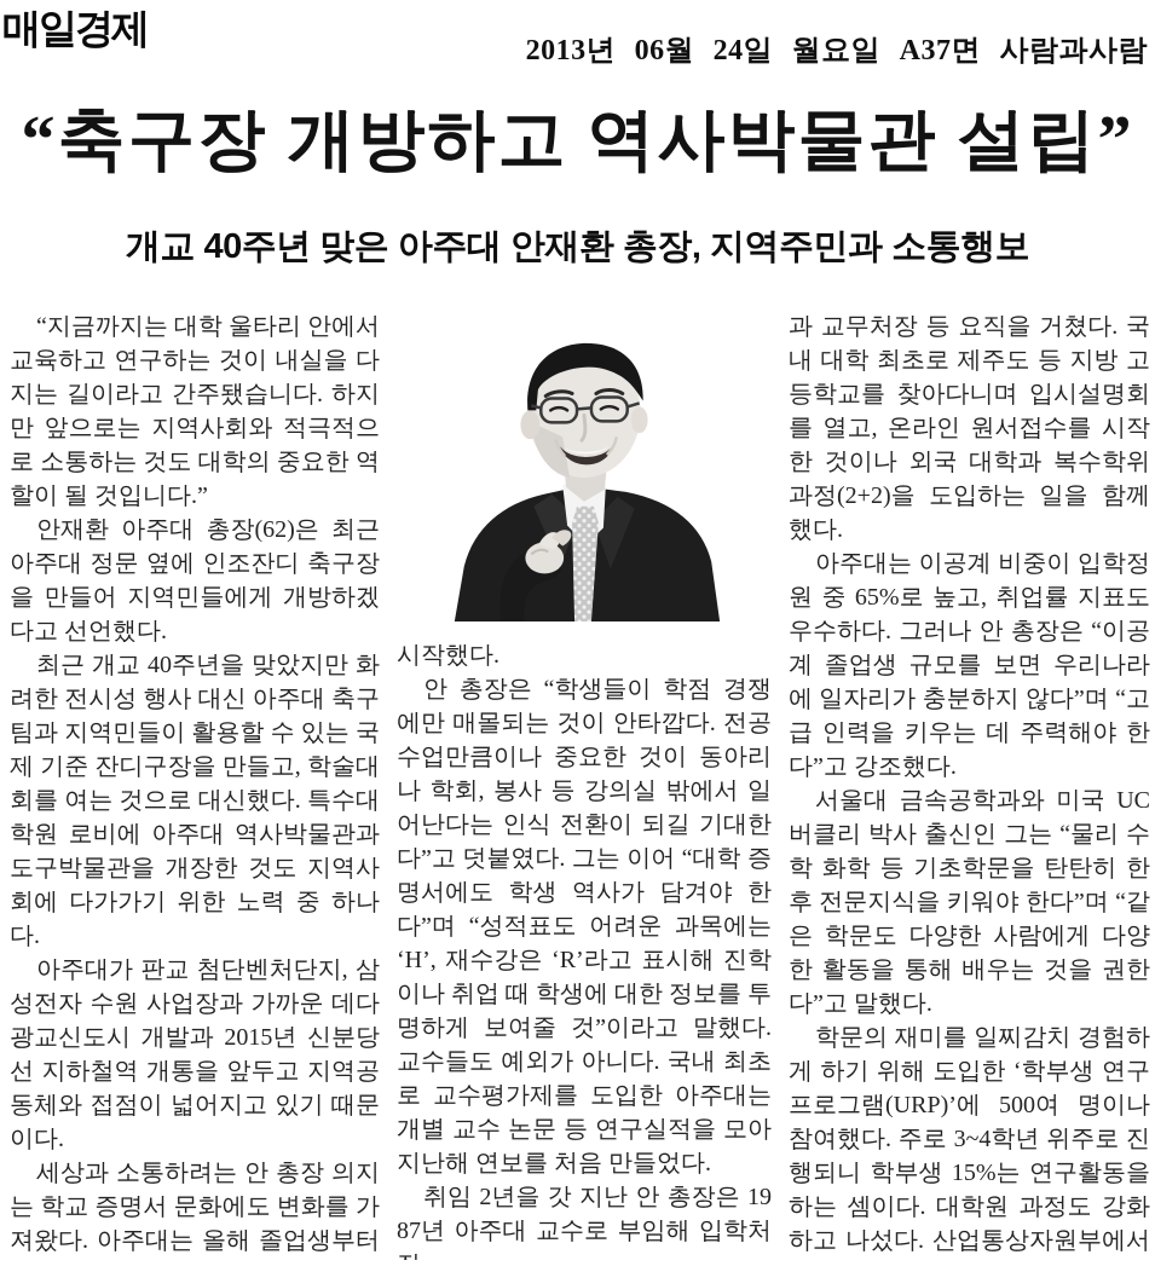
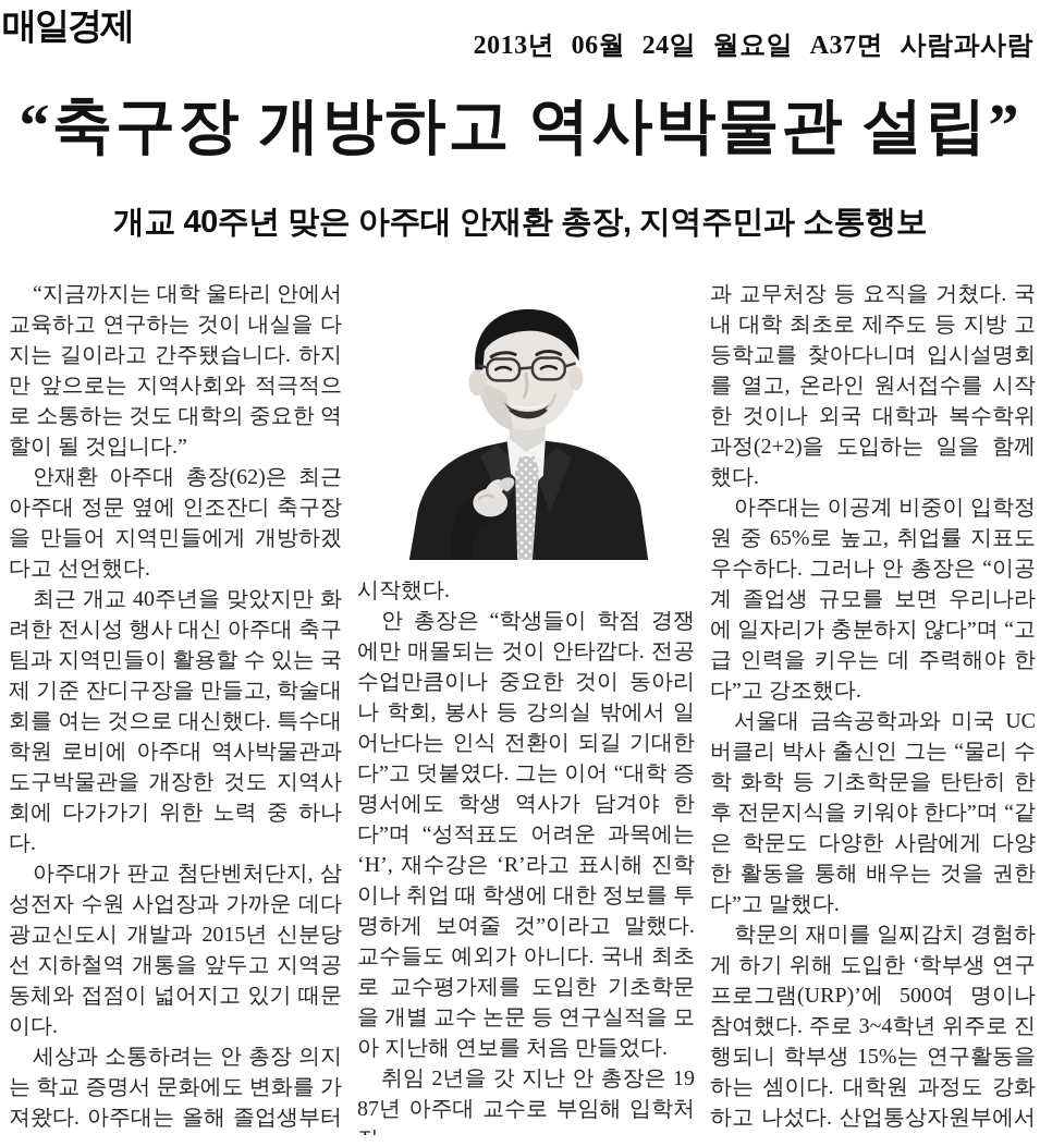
  매일경제
  2013년 06월 24일 월요일 A37면 사람과사람
  “축구장 개방하고 역사박물관 설립”
  개교 40주년 맞은 아주대 안재환 총장, 지역주민과 소통행보
  “지금까지는 대학 울타리 안에서 교육하고 연구하는 것이 내실을 다지는 길이라고 간주됐습니다. 하지만 앞으로는 지역사회와 적극적으로 소통하는 것도 대학의 중요한 역할이 될 것입니다.”
  안재환 아주대 총장(62)은 최근 아주대 정문 옆에 인조잔디 축구장을 만들어 지역민들에게 개방하겠다고 선언했다.
  최근 개교 40주년을 맞았지만 화려한 전시성 행사 대신 아주대 축구팀과 지역민들이 활용할 수 있는 국제 기준 잔디구장을 만들고, 학술대회를 여는 것으로 대신했다. 특수대학원 로비에 아주대 역사박물관과 도구박물관을 개장한 것도 지역사회에 다가가기 위한 노력 중 하나다.
  아주대가 판교 첨단벤처단지, 삼성전자 수원 사업장과 가까운 데다 광교신도시 개발과 2015년 신분당선 지하철역 개통을 앞두고 지역공동체와 접점이 넓어지고 있기 때문이다.
  시작했다.
- 안 총장은 “학생들이 학점 경쟁에만 매몰되는 것이 안타깝다. 전공 수업만큼이나 중요한 것이 동아리나 학회, 봉사 등 강의실 밖에서 일어난다는 인식 전환이 되길 기대한다”고 덧붙였다. 그는 이어 “대학 증명서에도 학생 역사가 담겨야 한다”며 “성적표도 어려운 과목에는 ‘H’, 재수강은 ‘R’라고 표시해 진학이나 취업 때 학생에 대한 정보를 투명하게 보여줄 것”이라고 말했다. 교수들도 예외가 아니다. 국내 최초로 교수평가제를 도입한 아주대는 개별 교수 논문 등 연구실적을 모아 지난해 연보를 처음 만들었다.
+ 안 총장은 “학생들이 학점 경쟁에만 매몰되는 것이 안타깝다. 전공 수업만큼이나 중요한 것이 동아리나 학회, 봉사 등 강의실 밖에서 일어난다는 인식 전환이 되길 기대한다”고 덧붙였다. 그는 이어 “대학 증명서에도 학생 역사가 담겨야 한다”며 “성적표도 어려운 과목에는 ‘H’, 재수강은 ‘R’라고 표시해 진학이나 취업 때 학생에 대한 정보를 투명하게 보여줄 것”이라고 말했다. 교수들도 예외가 아니다. 국내 최초로 교수평가제를 도입한 기초학문을 개별 교수 논문 등 연구실적을 모아 지난해 연보를 처음 만들었다.
  취임 2년을 갓 지난 안 총장은 1987년 아주대 교수로 부임해 입학처
  과 교무처장 등 요직을 거쳤다. 국내 대학 최초로 제주도 등 지방 고등학교를 찾아다니며 입시설명회를 열고, 온라인 원서접수를 시작한 것이나 외국 대학과 복수학위과정(2+2)을 도입하는 일을 함께했다.
  아주대는 이공계 비중이 입학정원 중 65%로 높고, 취업률 지표도 우수하다. 그러나 안 총장은 “이공계 졸업생 규모를 보면 우리나라에 일자리가 충분하지 않다”며 “고급 인력을 키우는 데 주력해야 한다”고 강조했다.
  서울대 금속공학과와 미국 UC버클리 박사 출신인 그는 “물리 수학 화학 등 기초학문을 탄탄히 한 후 전문지식을 키워야 한다”며 “같은 학문도 다양한 사람에게 다양한 활동을 통해 배우는 것을 권한다”고 말했다.
  학문의 재미를 일찌감치 경험하게 하기 위해 도입한 ‘학부생 연구프로그램(URP)’에 500여 명이나 참여했다. 주로 3~4학년 위주로 진행되니 학부생 15%는 연구활동을 하는 셈이다. 대학원 과정도 강화하고 나섰다. 산업통상자원부에서
